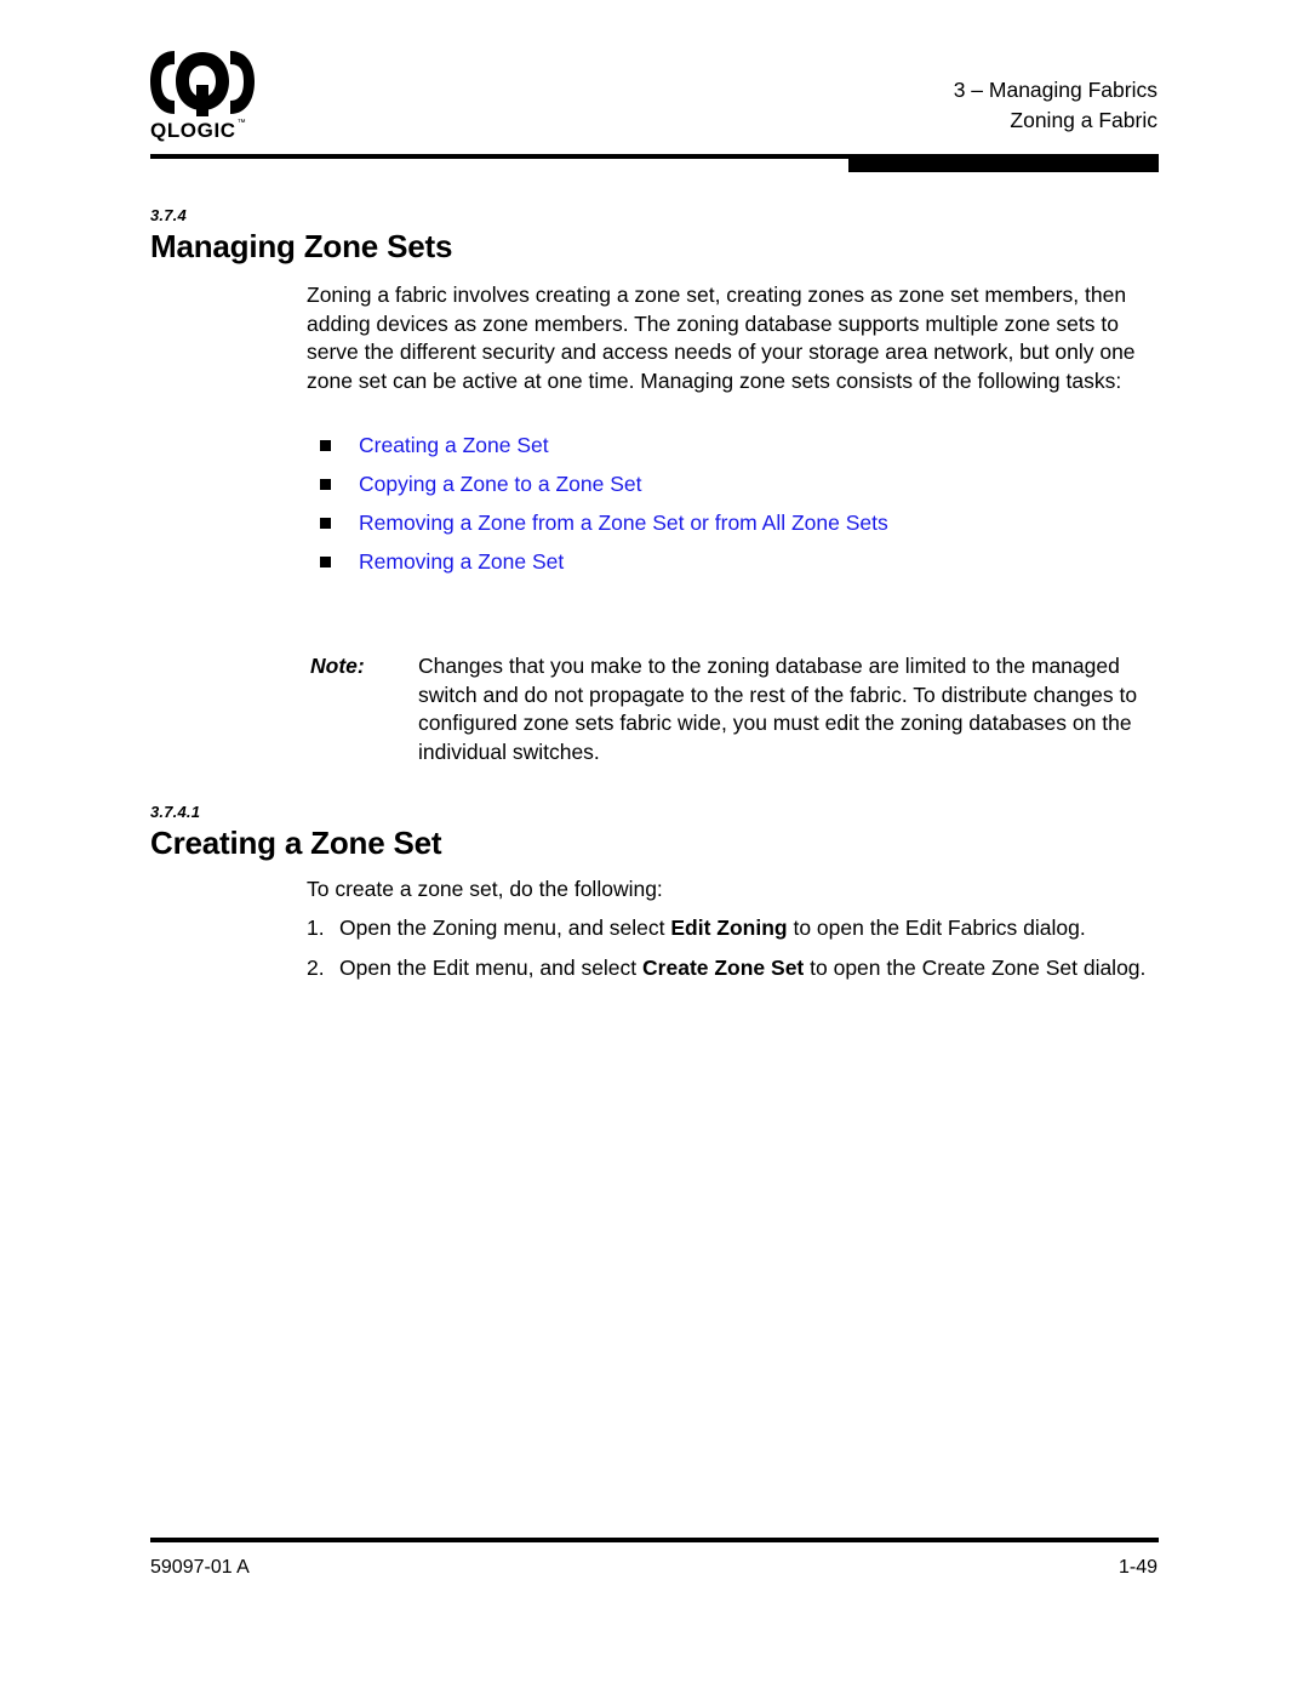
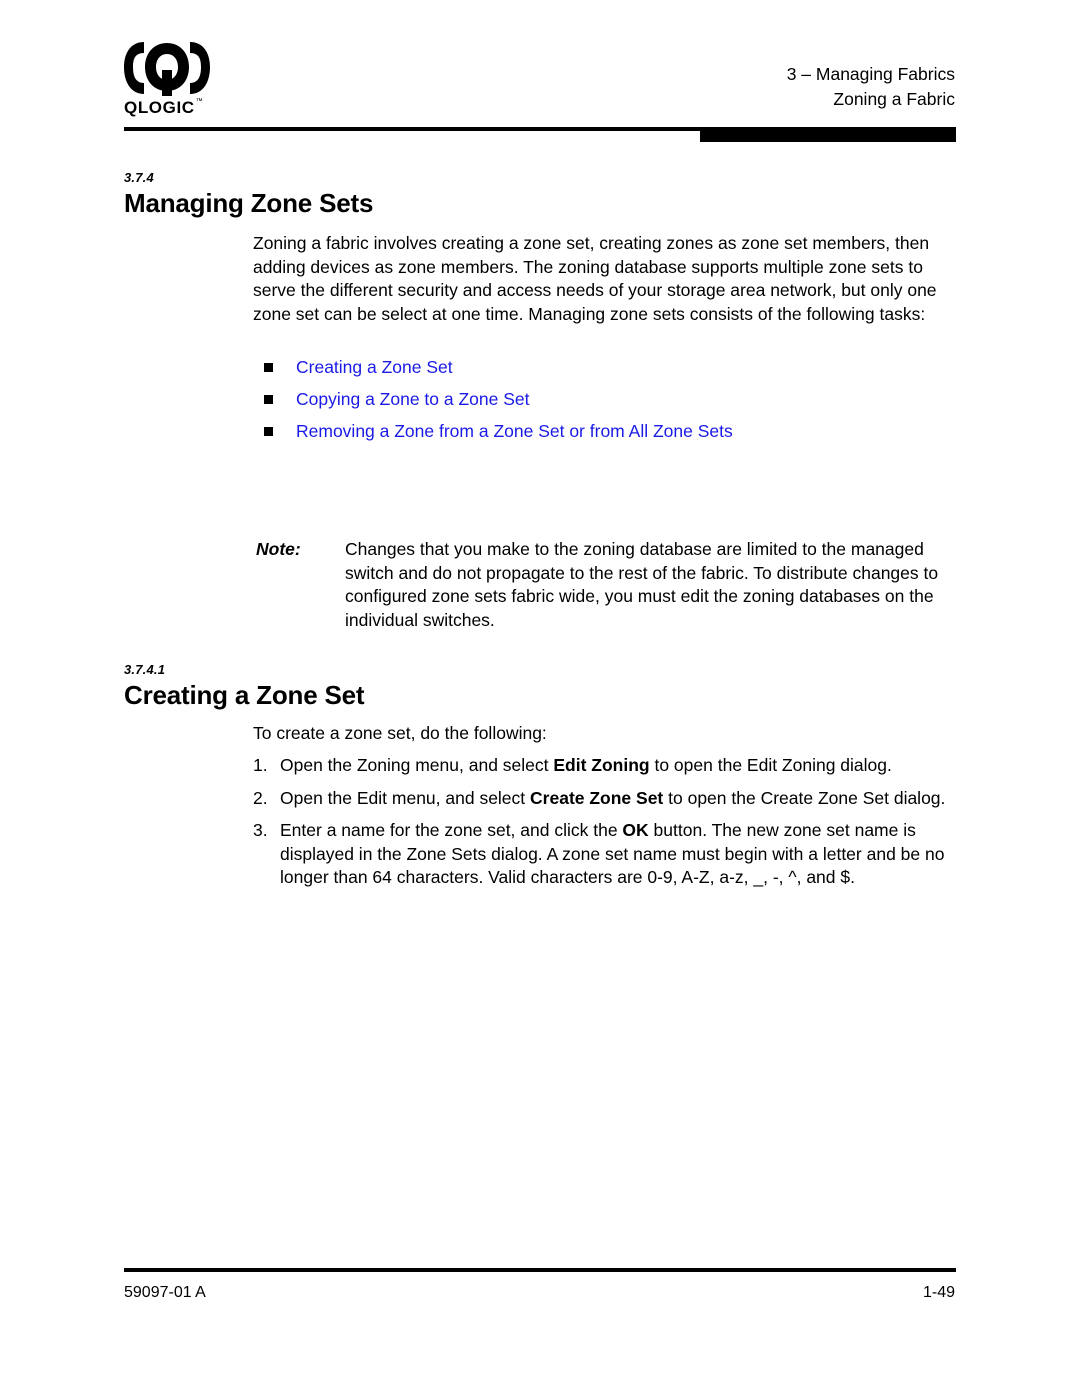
  QLOGIC
  3 – Managing Fabrics
  Zoning a Fabric
  3.7.4
  Managing Zone Sets
- Zoning a fabric involves creating a zone set, creating zones as zone set members, then adding devices as zone members. The zoning database supports multiple zone sets to serve the different security and access needs of your storage area network, but only one zone set can be active at one time. Managing zone sets consists of the following tasks:
+ Zoning a fabric involves creating a zone set, creating zones as zone set members, then adding devices as zone members. The zoning database supports multiple zone sets to serve the different security and access needs of your storage area network, but only one zone set can be select at one time. Managing zone sets consists of the following tasks:
  Creating a Zone Set
  Copying a Zone to a Zone Set
  Removing a Zone from a Zone Set or from All Zone Sets
- Removing a Zone Set
  Note:
  Changes that you make to the zoning database are limited to the managed switch and do not propagate to the rest of the fabric. To distribute changes to configured zone sets fabric wide, you must edit the zoning databases on the individual switches.
  3.7.4.1
  Creating a Zone Set
  To create a zone set, do the following:
  1.
- Open the Zoning menu, and select Edit Zoning to open the Edit Fabrics dialog.
+ Open the Zoning menu, and select Edit Zoning to open the Edit Zoning dialog.
  2.
  Open the Edit menu, and select Create Zone Set to open the Create Zone Set dialog.
+ 3.
+ Enter a name for the zone set, and click the OK button. The new zone set name is displayed in the Zone Sets dialog. A zone set name must begin with a letter and be no longer than 64 characters. Valid characters are 0-9, A-Z, a-z, _, -, ^, and $.
  59097-01 A
  1-49
